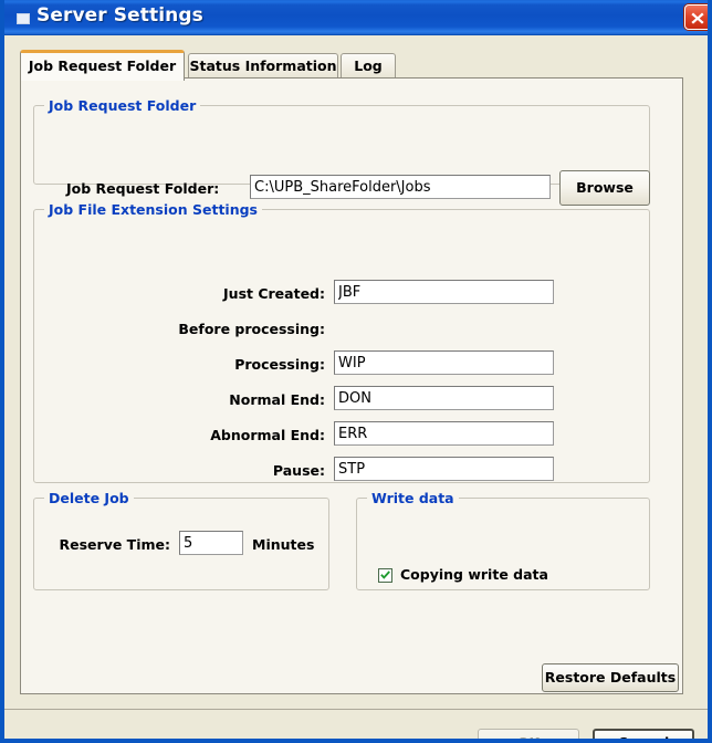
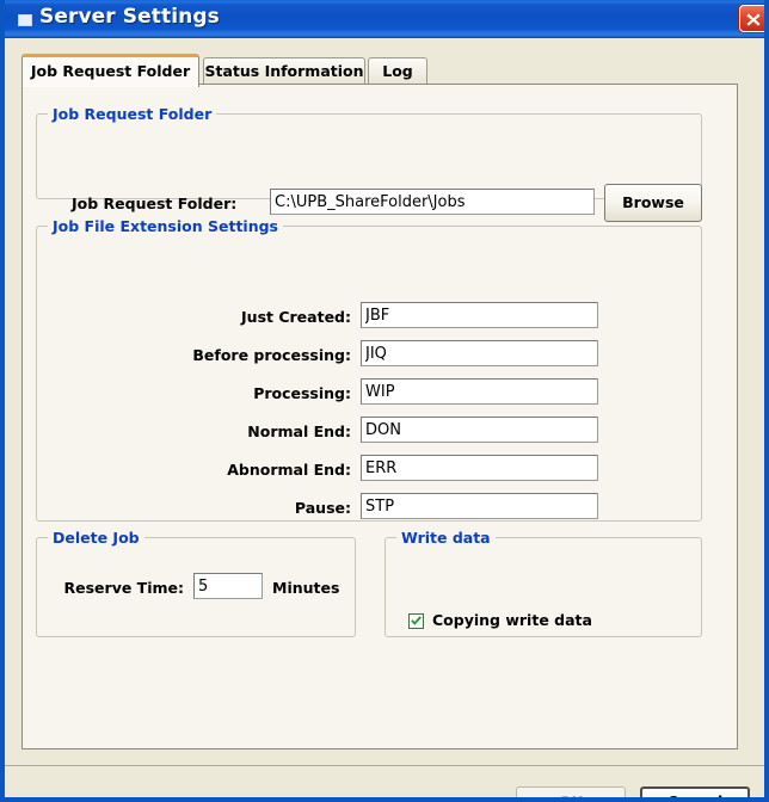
  Server Settings
  Job Request Folder
  Status Information
  Log
  Job Request Folder
  Job Request Folder:
  C:\UPB_ShareFolder\Jobs
  Browse
  Job File Extension Settings
  Just Created:
  JBF
  Before processing:
+ JIQ
  Processing:
  WIP
  Normal End:
  DON
  Abnormal End:
  ERR
  Pause:
  STP
  Delete Job
  Reserve Time:
  5
  Minutes
  Write data
  Copying write data
- Restore Defaults
